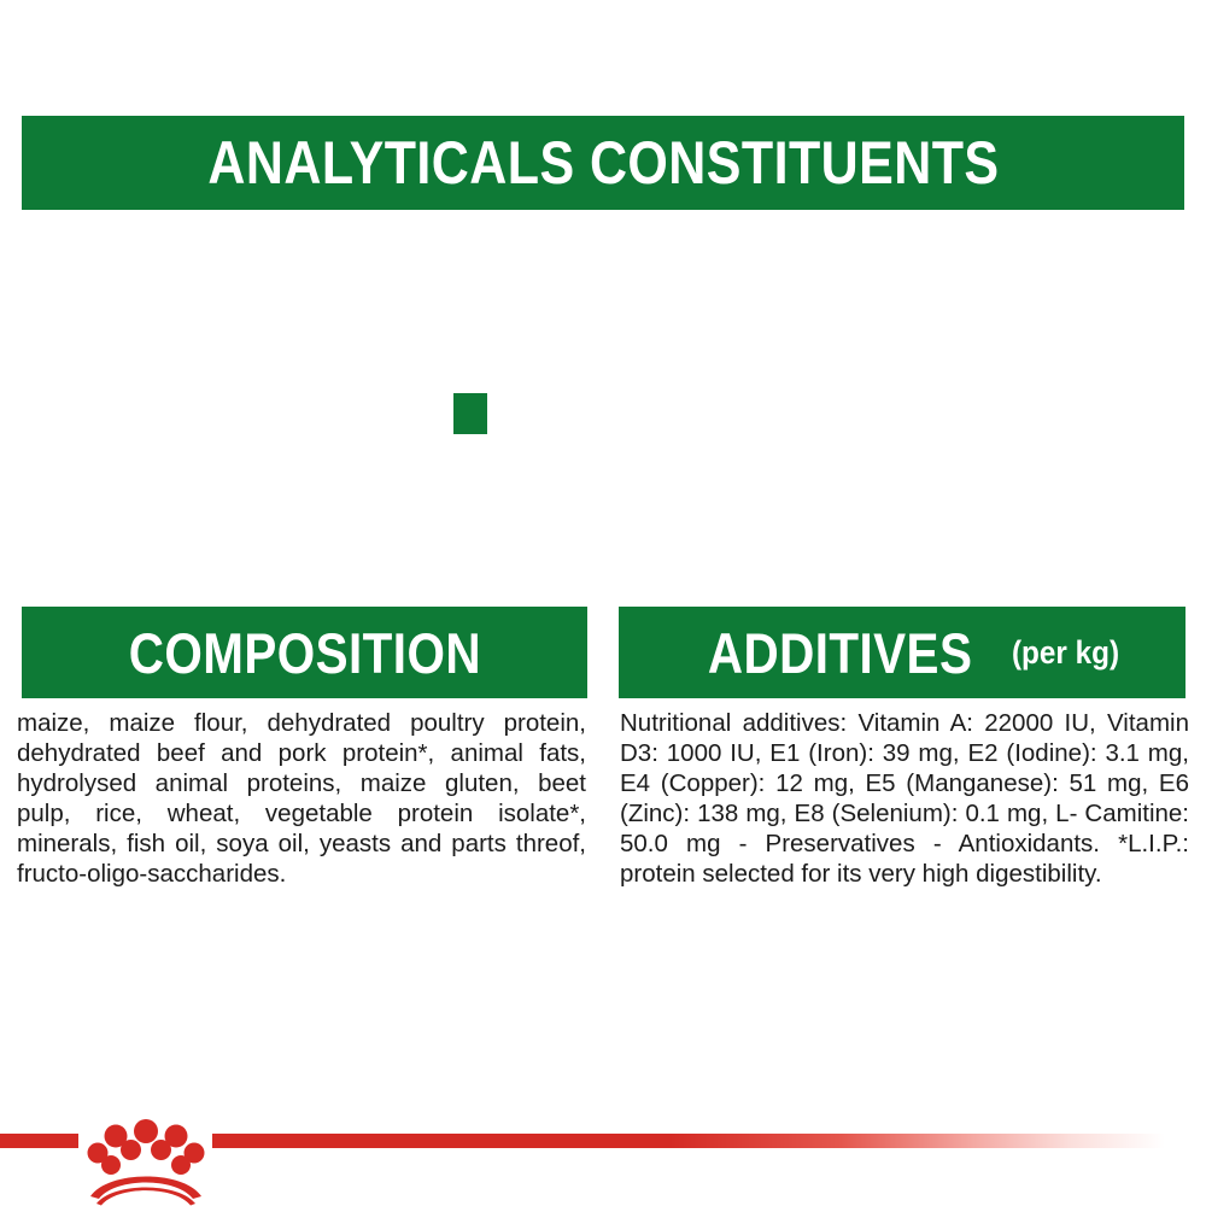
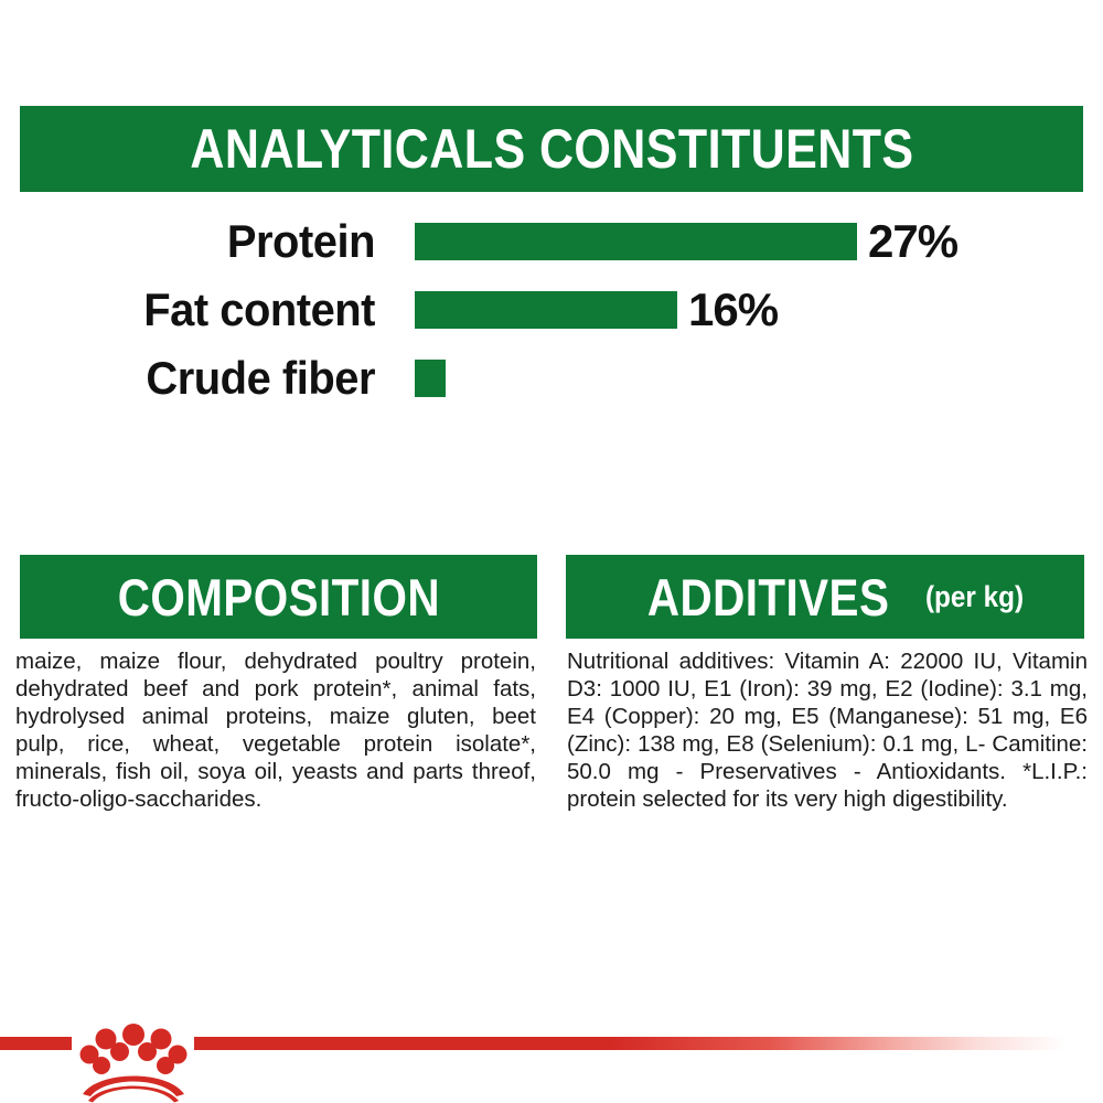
  ANALYTICALS CONSTITUENTS
+ Protein
+ 27%
+ Fat content
+ 16%
+ Crude fiber
  COMPOSITION
  maize, maize flour, dehydrated poultry protein, dehydrated beef and pork protein*, animal fats, hydrolysed animal proteins, maize gluten, beet pulp, rice, wheat, vegetable protein isolate*, minerals, fish oil, soya oil, yeasts and parts threof, fructo-oligo-saccharides.
  ADDITIVES
  (per kg)
- Nutritional additives: Vitamin A: 22000 IU, Vitamin D3: 1000 IU, E1 (Iron): 39 mg, E2 (Iodine): 3.1 mg, E4 (Copper): 12 mg, E5 (Manganese): 51 mg, E6 (Zinc): 138 mg, E8 (Selenium): 0.1 mg, L- Camitine: 50.0 mg - Preservatives - Antioxidants. *L.I.P.: protein selected for its very high digestibility.
+ Nutritional additives: Vitamin A: 22000 IU, Vitamin D3: 1000 IU, E1 (Iron): 39 mg, E2 (Iodine): 3.1 mg, E4 (Copper): 20 mg, E5 (Manganese): 51 mg, E6 (Zinc): 138 mg, E8 (Selenium): 0.1 mg, L- Camitine: 50.0 mg - Preservatives - Antioxidants. *L.I.P.: protein selected for its very high digestibility.
